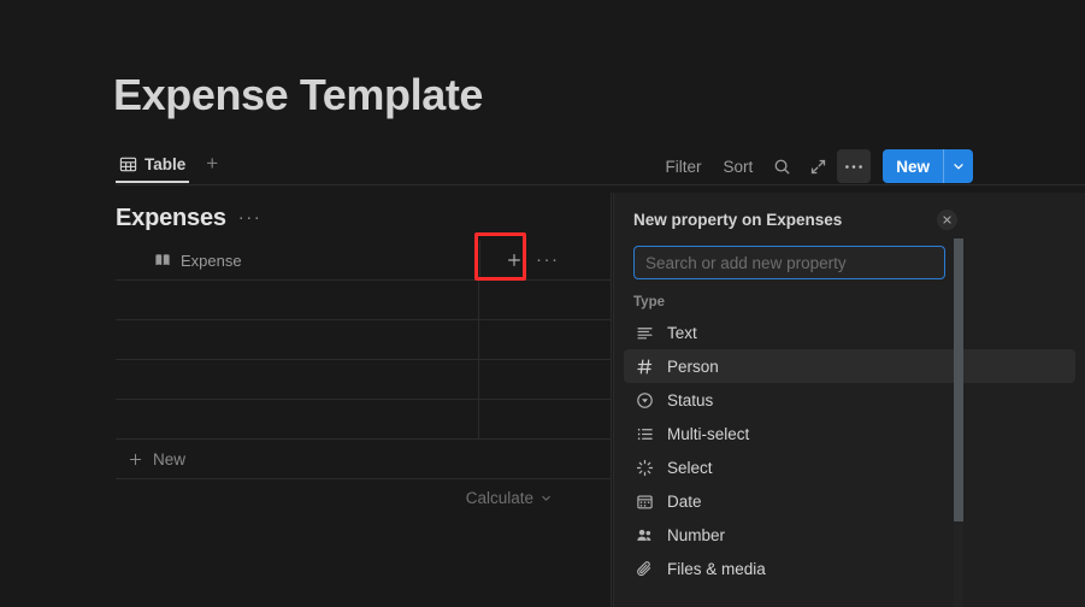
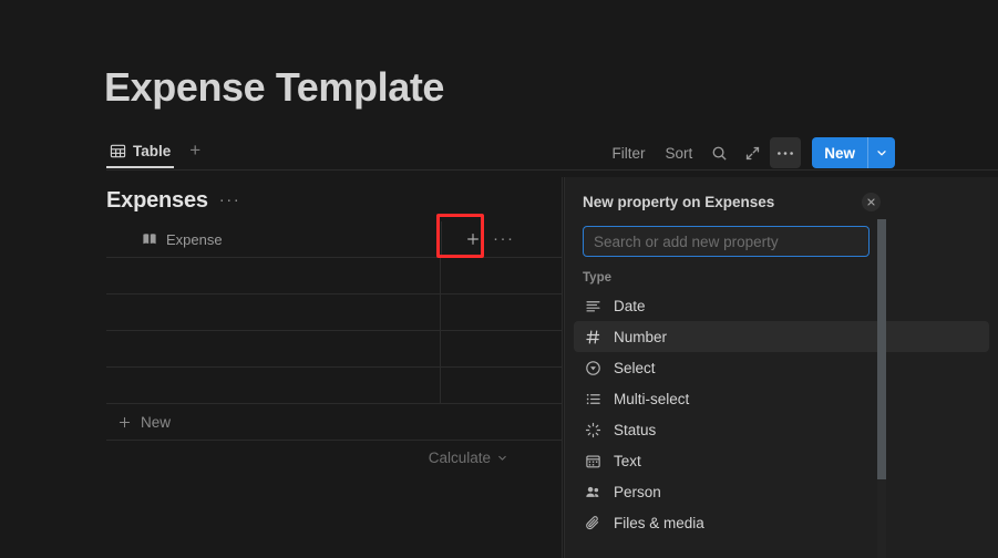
  Expense Template
  Table
  +
  Filter
  Sort
  New
  Expenses
  ···
  Expense
  ···
  New
  Calculate
  New property on Expenses
  Search or add new property
  Type
- Text
+ Date
- Person
+ Number
- Status
+ Select
  Multi-select
- Select
+ Status
- Date
+ Text
- Number
+ Person
  Files & media
